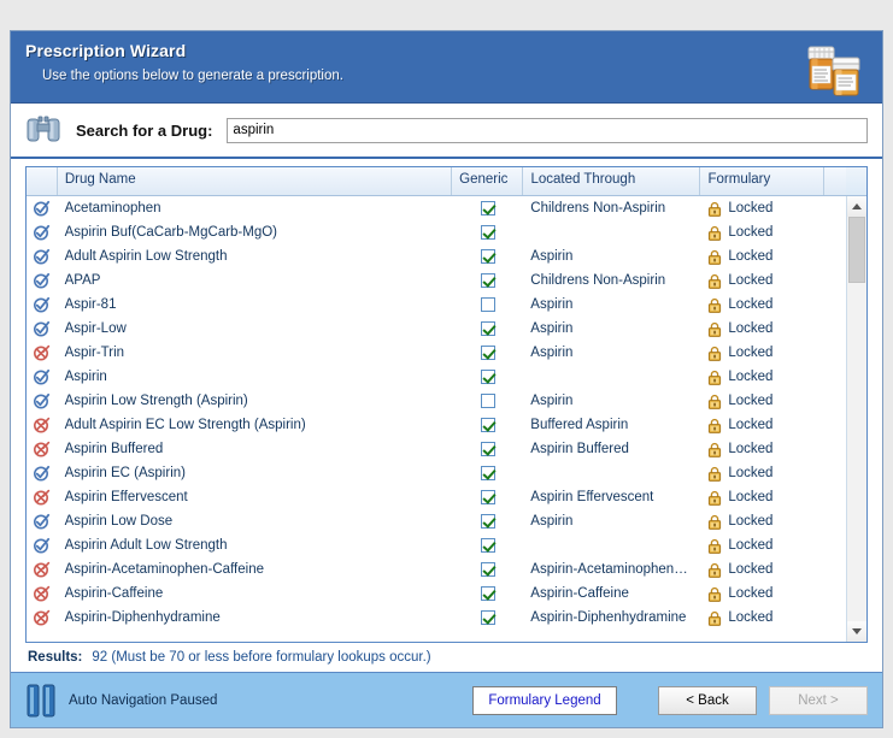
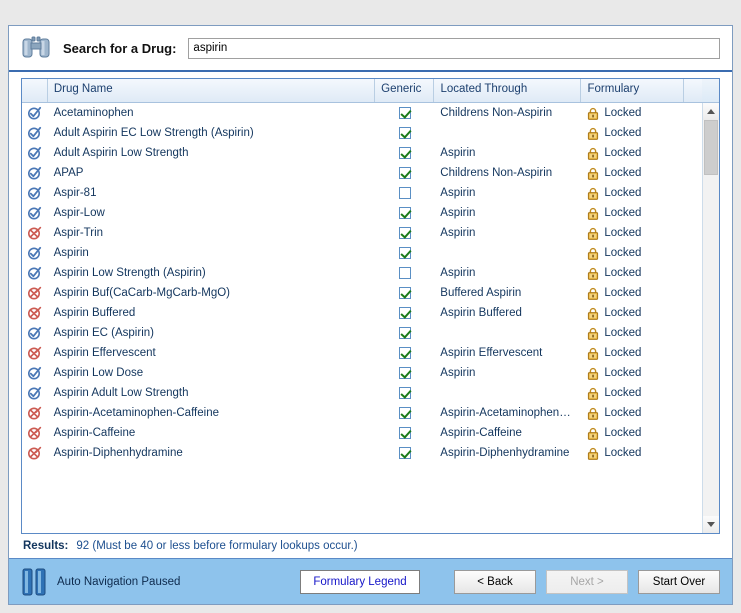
- Prescription Wizard
- Use the options below to generate a prescription.
  Search for a Drug:
  aspirin
  Drug Name
  Generic
  Located Through
  Formulary
  Acetaminophen
  Childrens Non-Aspirin
  Locked
- Aspirin Buf(CaCarb-MgCarb-MgO)
+ Adult Aspirin EC Low Strength (Aspirin)
  Locked
  Adult Aspirin Low Strength
  Aspirin
  Locked
  APAP
  Childrens Non-Aspirin
  Locked
  Aspir-81
  Aspirin
  Locked
  Aspir-Low
  Aspirin
  Locked
  Aspir-Trin
  Aspirin
  Locked
  Aspirin
  Locked
  Aspirin Low Strength (Aspirin)
  Aspirin
  Locked
- Adult Aspirin EC Low Strength (Aspirin)
+ Aspirin Buf(CaCarb-MgCarb-MgO)
  Buffered Aspirin
  Locked
  Aspirin Buffered
  Aspirin Buffered
  Locked
  Aspirin EC (Aspirin)
  Locked
  Aspirin Effervescent
  Aspirin Effervescent
  Locked
  Aspirin Low Dose
  Aspirin
  Locked
  Aspirin Adult Low Strength
  Locked
  Aspirin-Acetaminophen-Caffeine
  Aspirin-Acetaminophen…
  Locked
  Aspirin-Caffeine
  Aspirin-Caffeine
  Locked
  Aspirin-Diphenhydramine
  Aspirin-Diphenhydramine
  Locked
  Results:
- 92 (Must be 70 or less before formulary lookups occur.)
+ 92 (Must be 40 or less before formulary lookups occur.)
  Auto Navigation Paused
  Formulary Legend
  < Back
  Next >
+ Start Over
